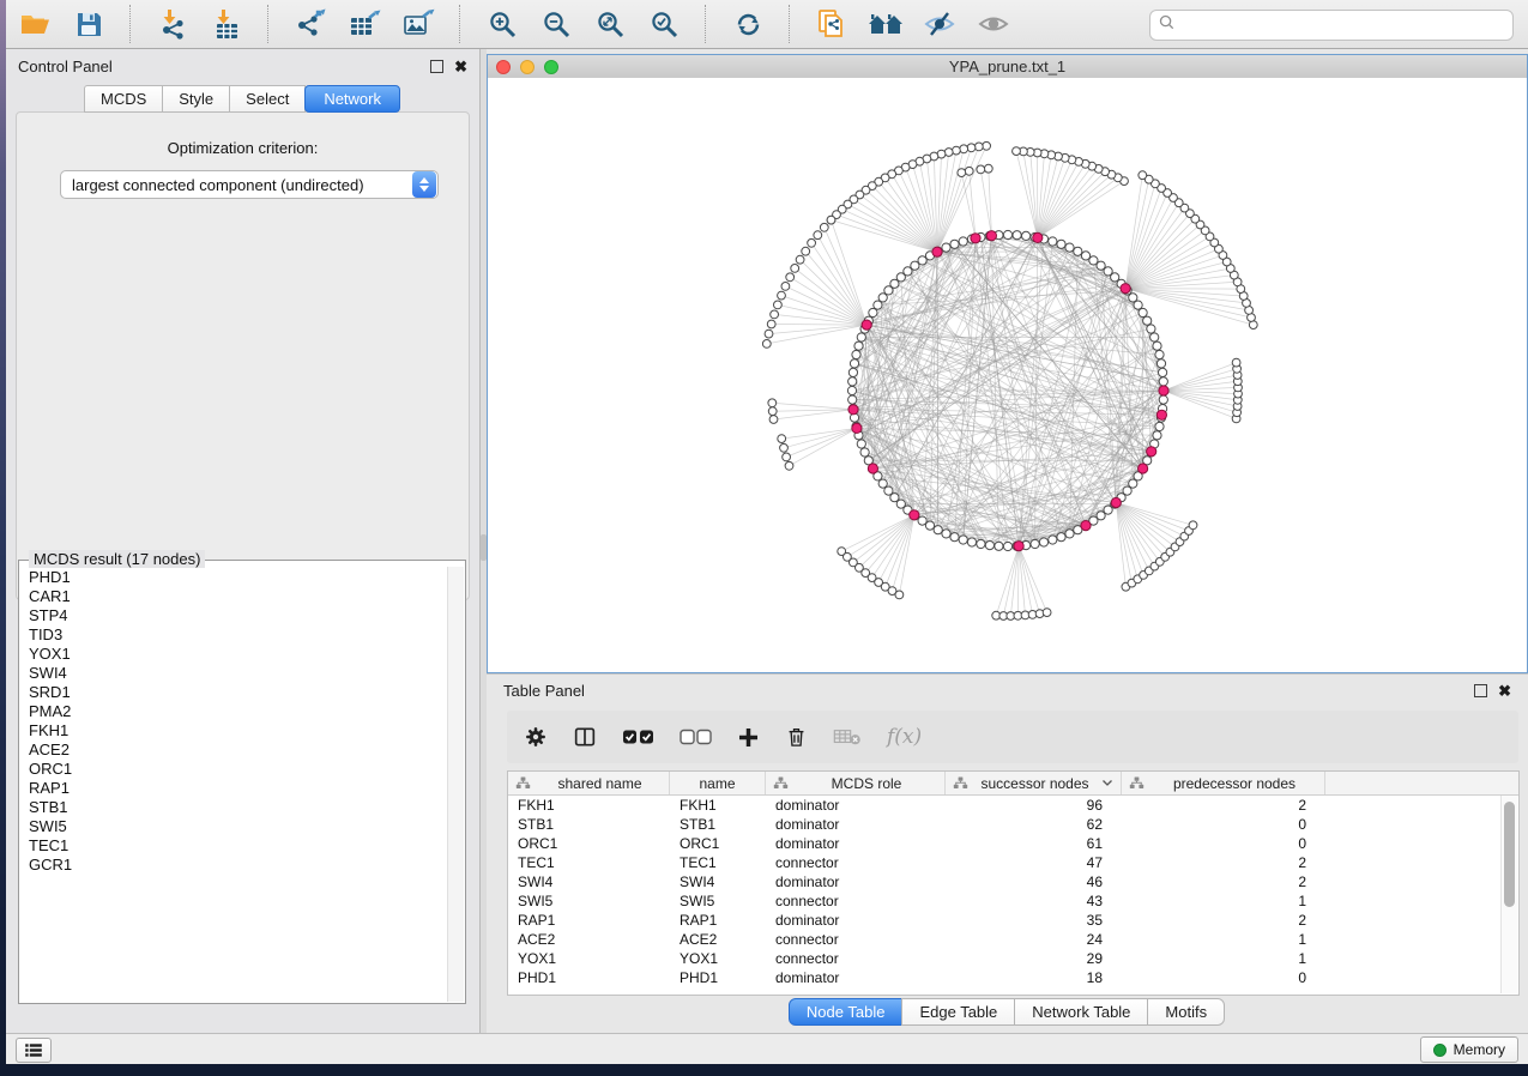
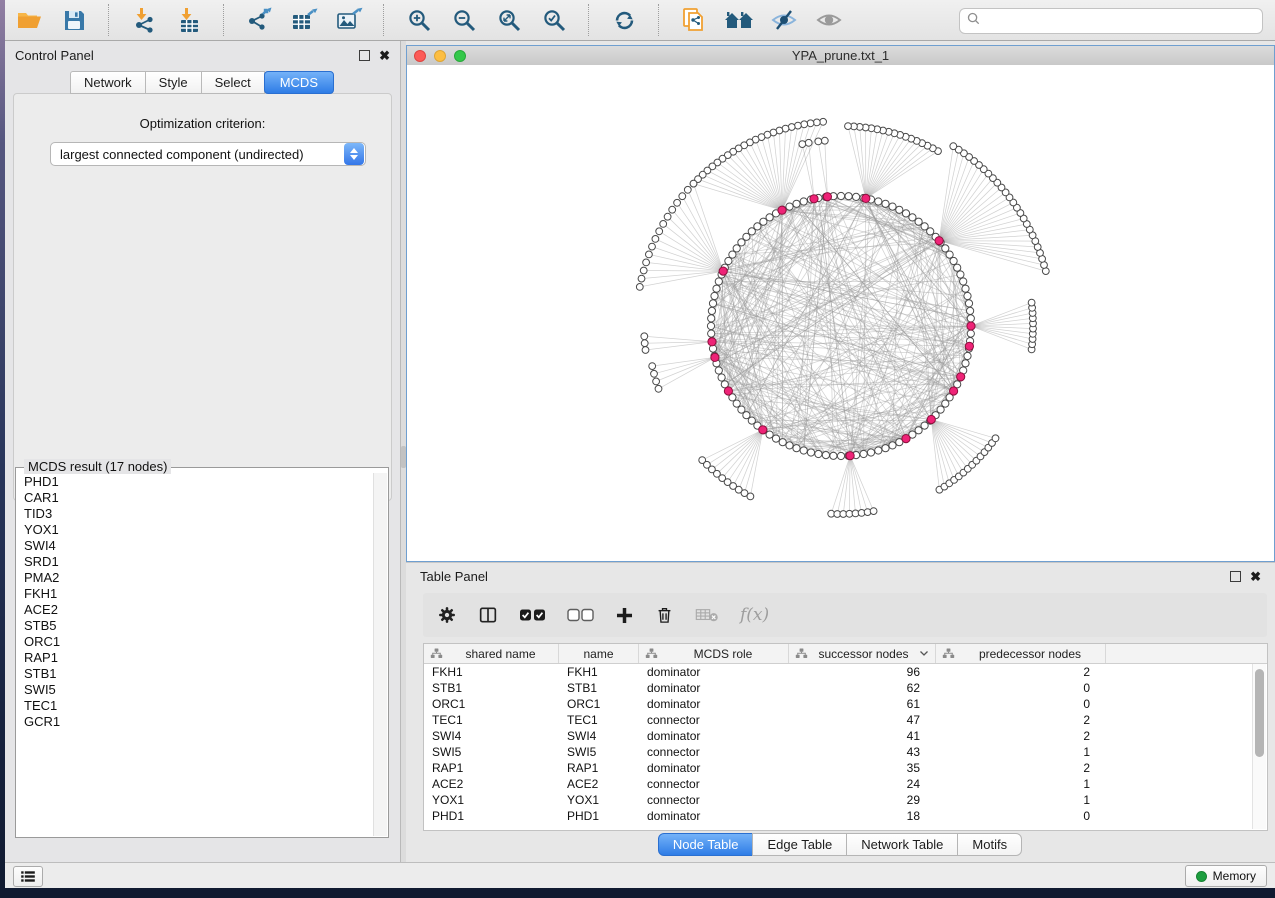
  Control Panel
  ✖
- MCDS
+ Network
  Style
  Select
- Network
+ MCDS
  Optimization criterion:
  largest connected component (undirected)
  MCDS result (17 nodes)
  PHD1
  CAR1
- STP4
  TID3
  YOX1
  SWI4
  SRD1
  PMA2
  FKH1
  ACE2
+ STB5
  ORC1
  RAP1
  STB1
  SWI5
  TEC1
  GCR1
  YPA_prune.txt_1
  Table Panel
  ✖
  f(x)
  shared name
  name
  MCDS role
  successor nodes
  predecessor nodes
  FKH1
  FKH1
  dominator
  96
  2
  STB1
  STB1
  dominator
  62
  0
  ORC1
  ORC1
  dominator
  61
  0
  TEC1
  TEC1
  connector
  47
  2
  SWI4
  SWI4
  dominator
- 46
+ 41
  2
  SWI5
  SWI5
  connector
  43
  1
  RAP1
  RAP1
  dominator
  35
  2
  ACE2
  ACE2
  connector
  24
  1
  YOX1
  YOX1
  connector
  29
  1
  PHD1
  PHD1
  dominator
  18
  0
  Node Table
  Edge Table
  Network Table
  Motifs
  Memory
